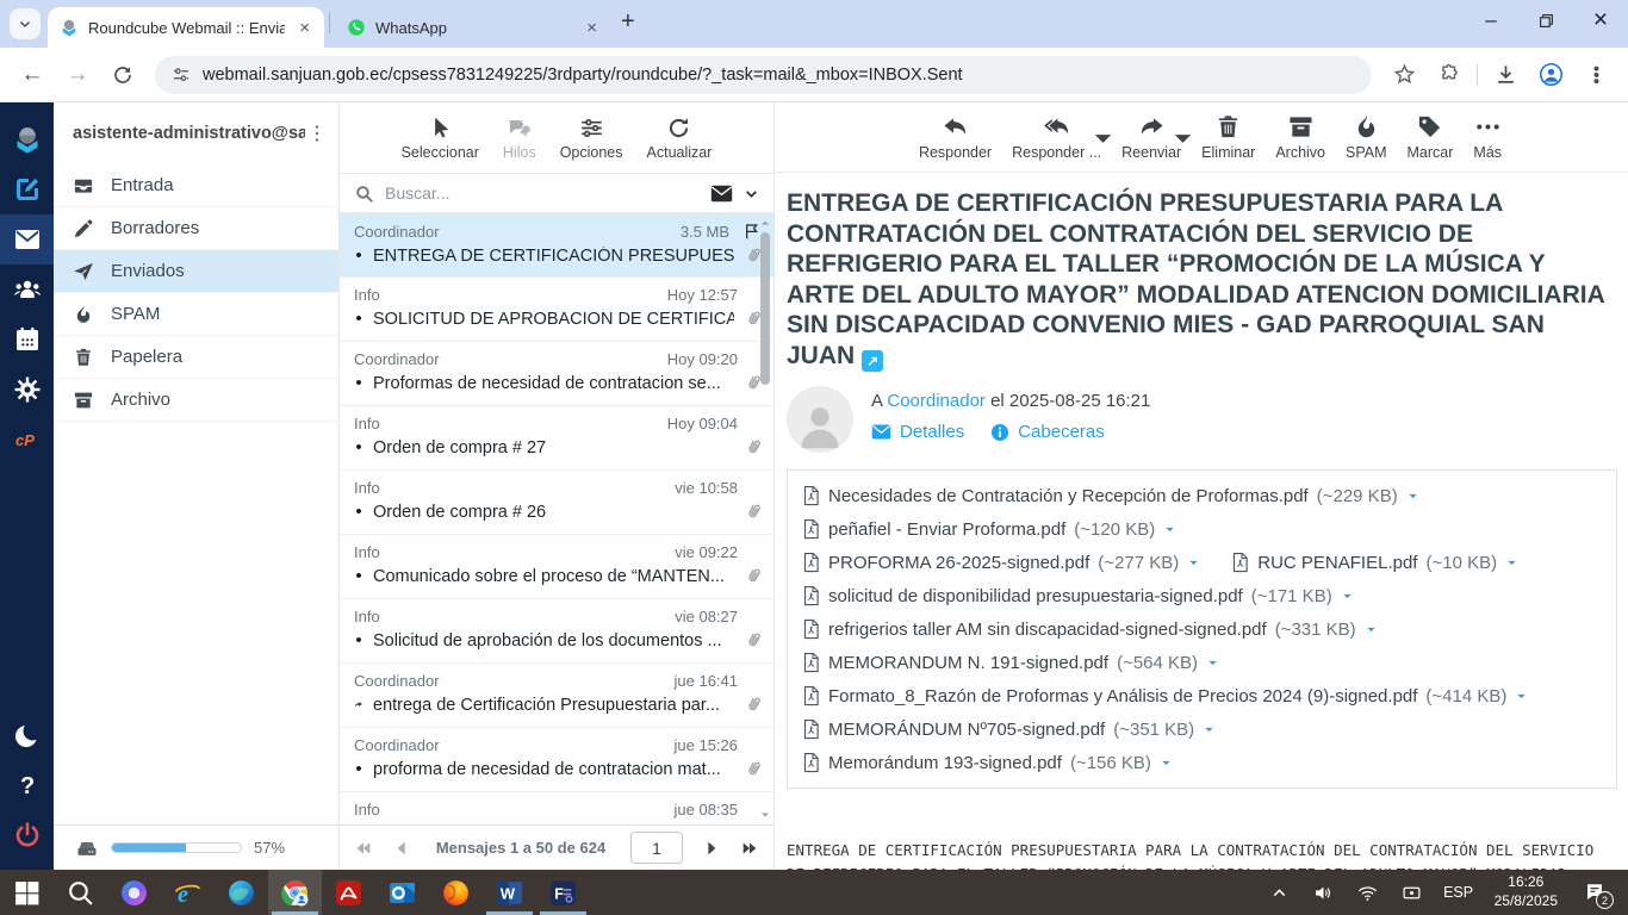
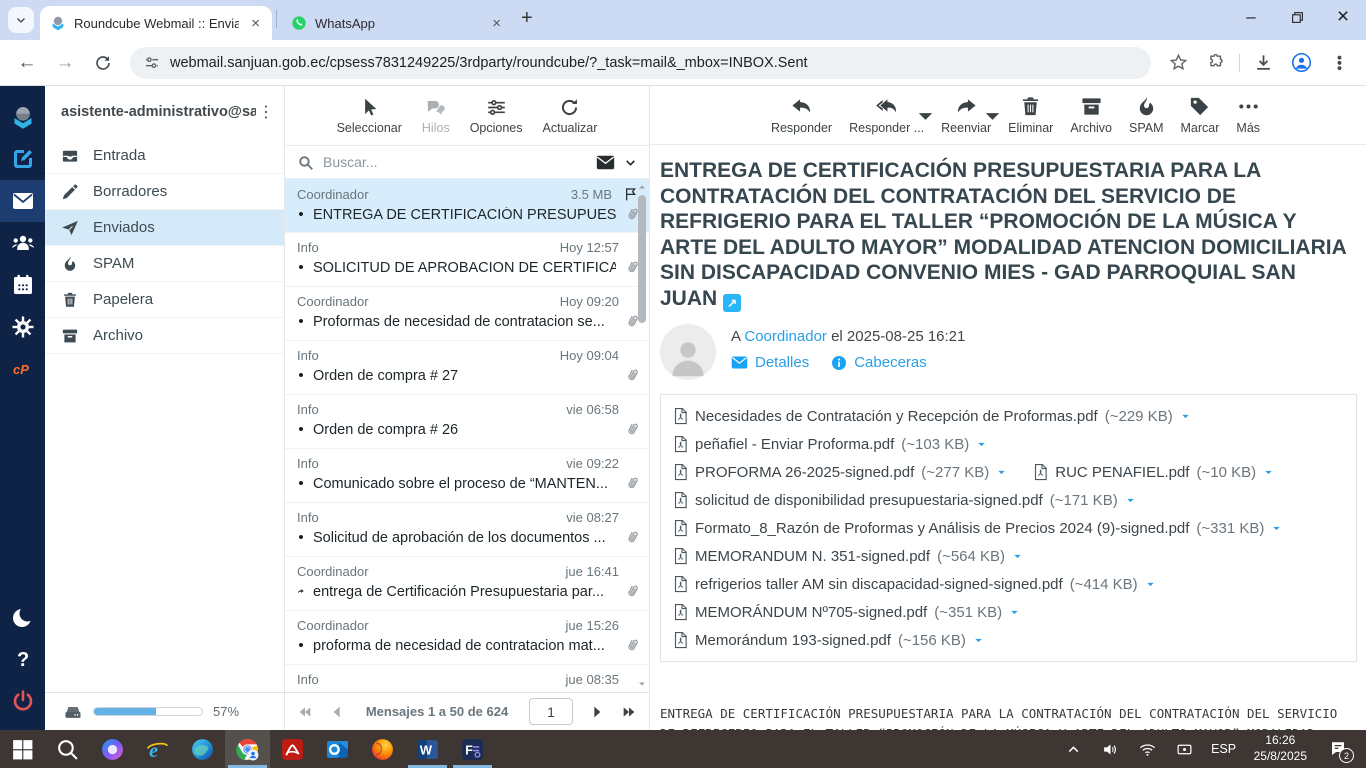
  Roundcube Webmail :: Envia
  ×
  WhatsApp
  ×
  +
  –
  ×
  ←
  →
  webmail.sanjuan.gob.ec/cpsess7831249225/3rdparty/roundcube/?_task=mail&_mbox=INBOX.Sent
  cP
  ?
  asistente-administrativo@sa
  ⋮
  Entrada
  Borradores
  Enviados
  SPAM
  Papelera
  Archivo
  57%
  Seleccionar
  Hilos
  Opciones
  Actualizar
  Buscar...
  Coordinador
  3.5 MB
  •
  ENTREGA DE CERTIFICACIÓN PRESUPUES
  Info
  Hoy 12:57
  •
  SOLICITUD DE APROBACION DE CERTIFICA
  Coordinador
  Hoy 09:20
  •
  Proformas de necesidad de contratacion se...
  Info
  Hoy 09:04
  •
  Orden de compra # 27
  Info
- vie 10:58
+ vie 06:58
  •
  Orden de compra # 26
  Info
  vie 09:22
  •
  Comunicado sobre el proceso de “MANTEN...
  Info
  vie 08:27
  •
  Solicitud de aprobación de los documentos ...
  Coordinador
  jue 16:41
  entrega de Certificación Presupuestaria par...
  Coordinador
  jue 15:26
  •
  proforma de necesidad de contratacion mat...
  Info
  jue 08:35
  Mensajes 1 a 50 de 624
  1
  Responder
  Responder ...
  Reenviar
  Eliminar
  Archivo
  SPAM
  Marcar
  Más
  ENTREGA DE CERTIFICACIÓN PRESUPUESTARIA PARA LA CONTRATACIÓN DEL CONTRATACIÓN DEL SERVICIO DE REFRIGERIO PARA EL TALLER “PROMOCIÓN DE LA MÚSICA Y ARTE DEL ADULTO MAYOR” MODALIDAD ATENCION DOMICILIARIA SIN DISCAPACIDAD CONVENIO MIES - GAD PARROQUIAL SAN JUAN ↗
  A Coordinador el 2025-08-25 16:21
  Detalles
  Cabeceras
  Necesidades de Contratación y Recepción de Proformas.pdf
  (~229 KB)
  peñafiel - Enviar Proforma.pdf
- (~120 KB)
+ (~103 KB)
  PROFORMA 26-2025-signed.pdf
  (~277 KB)
  RUC PENAFIEL.pdf
  (~10 KB)
  solicitud de disponibilidad presupuestaria-signed.pdf
  (~171 KB)
- refrigerios taller AM sin discapacidad-signed-signed.pdf
+ Formato_8_Razón de Proformas y Análisis de Precios 2024 (9)-signed.pdf
  (~331 KB)
- MEMORANDUM N. 191-signed.pdf
+ MEMORANDUM N. 351-signed.pdf
  (~564 KB)
- Formato_8_Razón de Proformas y Análisis de Precios 2024 (9)-signed.pdf
+ refrigerios taller AM sin discapacidad-signed-signed.pdf
  (~414 KB)
  MEMORÁNDUM Nº705-signed.pdf
  (~351 KB)
  Memorándum 193-signed.pdf
  (~156 KB)
  e
  W
  F
  ESP
  16:26
  25/8/2025
  2
